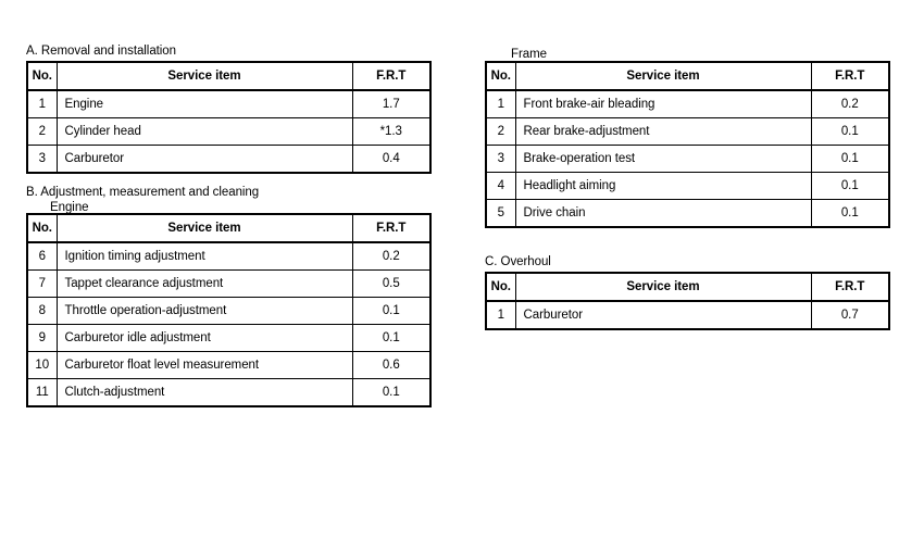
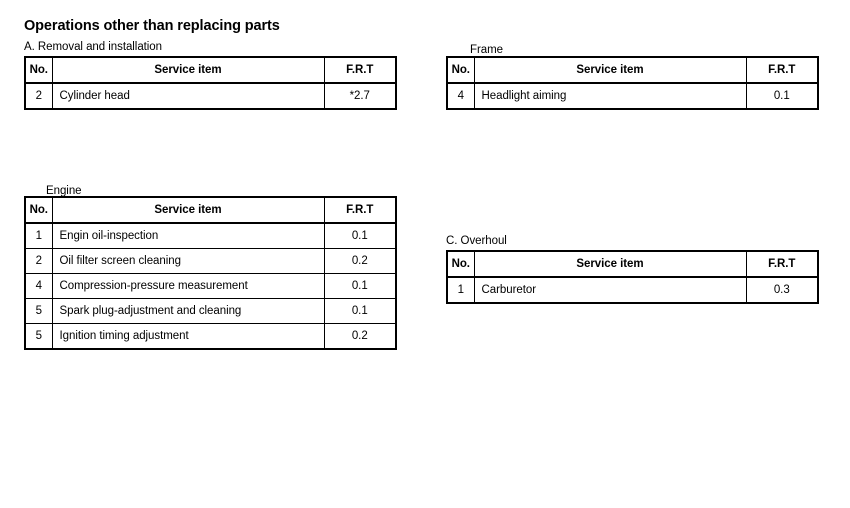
+ Operations other than replacing parts
  A. Removal and installation
  No.	Service item	F.R.T
- 1	Engine	1.7
- 2	Cylinder head	*1.3
+ 2	Cylinder head	*2.7
- 3	Carburetor	0.4
- B. Adjustment, measurement and cleaning
  Engine
  No.	Service item	F.R.T
+ 1	Engin oil-inspection	0.1
+ 2	Oil filter screen cleaning	0.2
+ 4	Compression-pressure measurement	0.1
+ 5	Spark plug-adjustment and cleaning	0.1
- 6	Ignition timing adjustment	0.2
+ 5	Ignition timing adjustment	0.2
- 7	Tappet clearance adjustment	0.5
- 8	Throttle operation-adjustment	0.1
- 9	Carburetor idle adjustment	0.1
- 10	Carburetor float level measurement	0.6
- 11	Clutch-adjustment	0.1
  Frame
  No.	Service item	F.R.T
- 1	Front brake-air bleading	0.2
- 2	Rear brake-adjustment	0.1
- 3	Brake-operation test	0.1
  4	Headlight aiming	0.1
- 5	Drive chain	0.1
  C. Overhoul
  No.	Service item	F.R.T
- 1	Carburetor	0.7
+ 1	Carburetor	0.3
